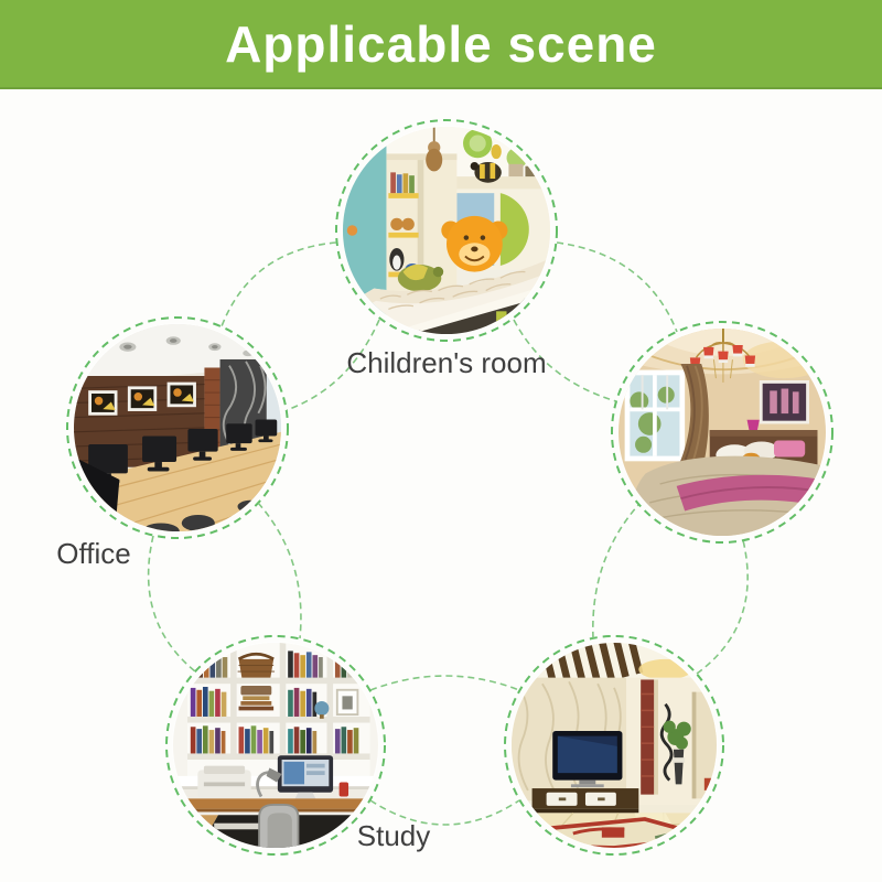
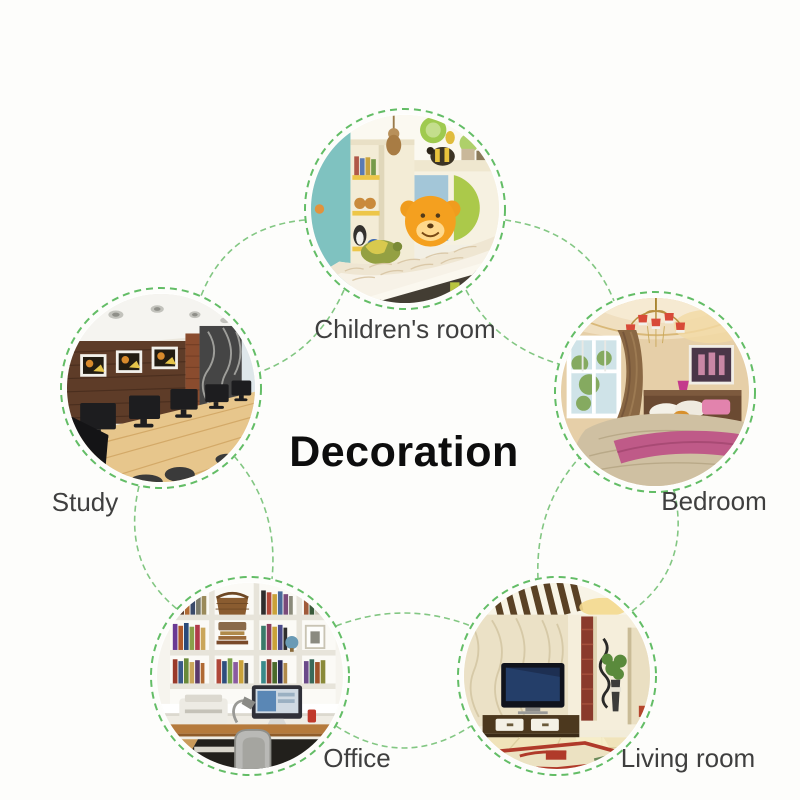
- Applicable scene
  Children's room
- Office
+ Study
+ Bedroom
- Study
+ Office
+ Living room
+ Decoration
